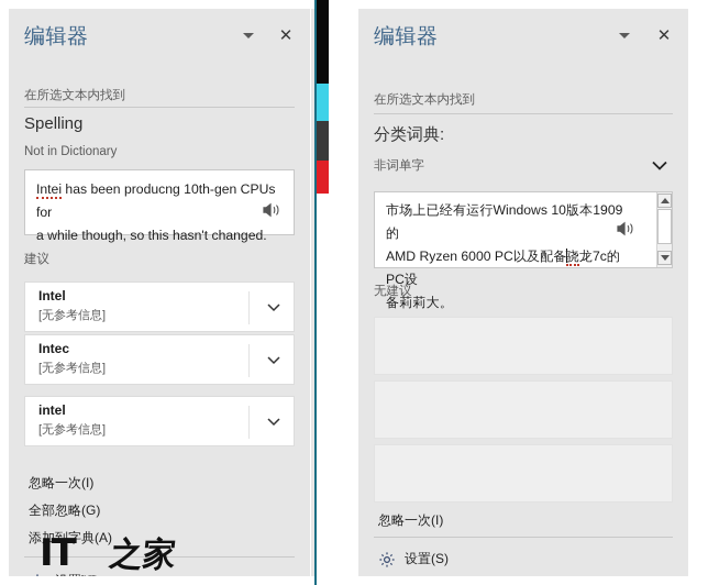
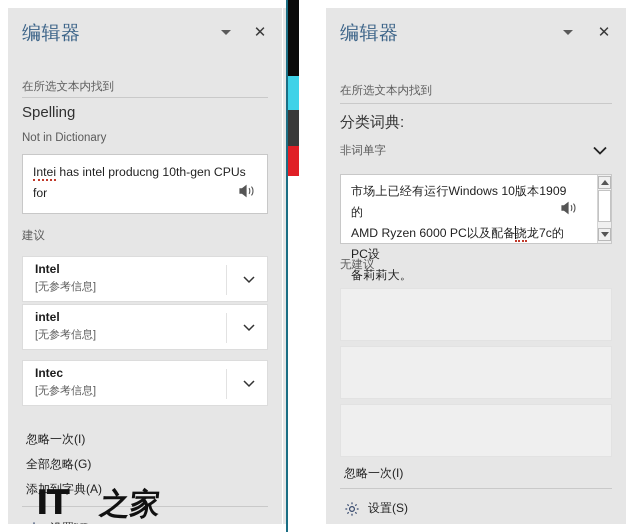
  编辑器
  ✕
  在所选文本内找到
  Spelling
  Not in Dictionary
- Intei has been producng 10th-gen CPUs for
+ Intei has intel producng 10th-gen CPUs for
- a while though, so this hasn't changed.
  建议
  Intel
  [无参考信息]
- Intec
+ intel
  [无参考信息]
- intel
+ Intec
  [无参考信息]
  忽略一次(I)
  全部忽略(G)
  添加到字典(A)
  IT
  编辑器
  ✕
  在所选文本内找到
  分类词典:
  非词单字
  市场上已经有运行Windows 10版本1909的
  AMD Ryzen 6000 PC以及配备骁龙7c的PC设
  备莉莉大。
  无建议
  忽略一次(I)
  设置(S)
